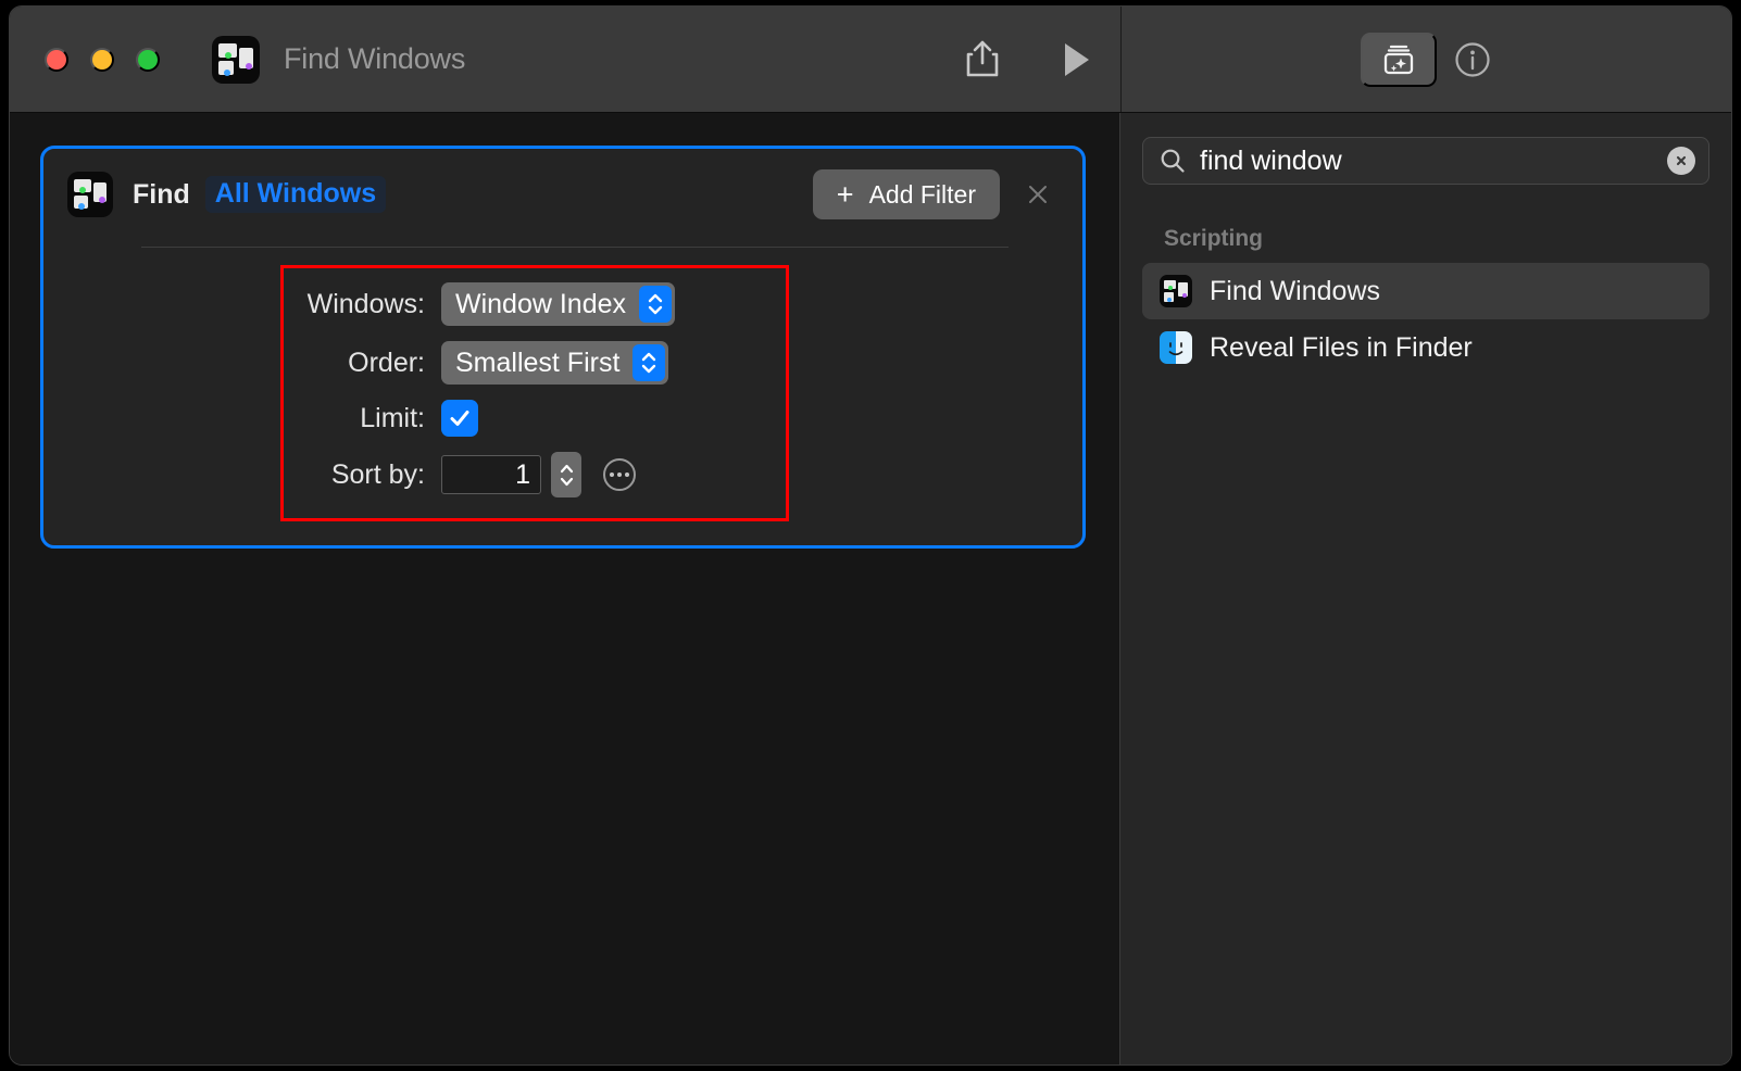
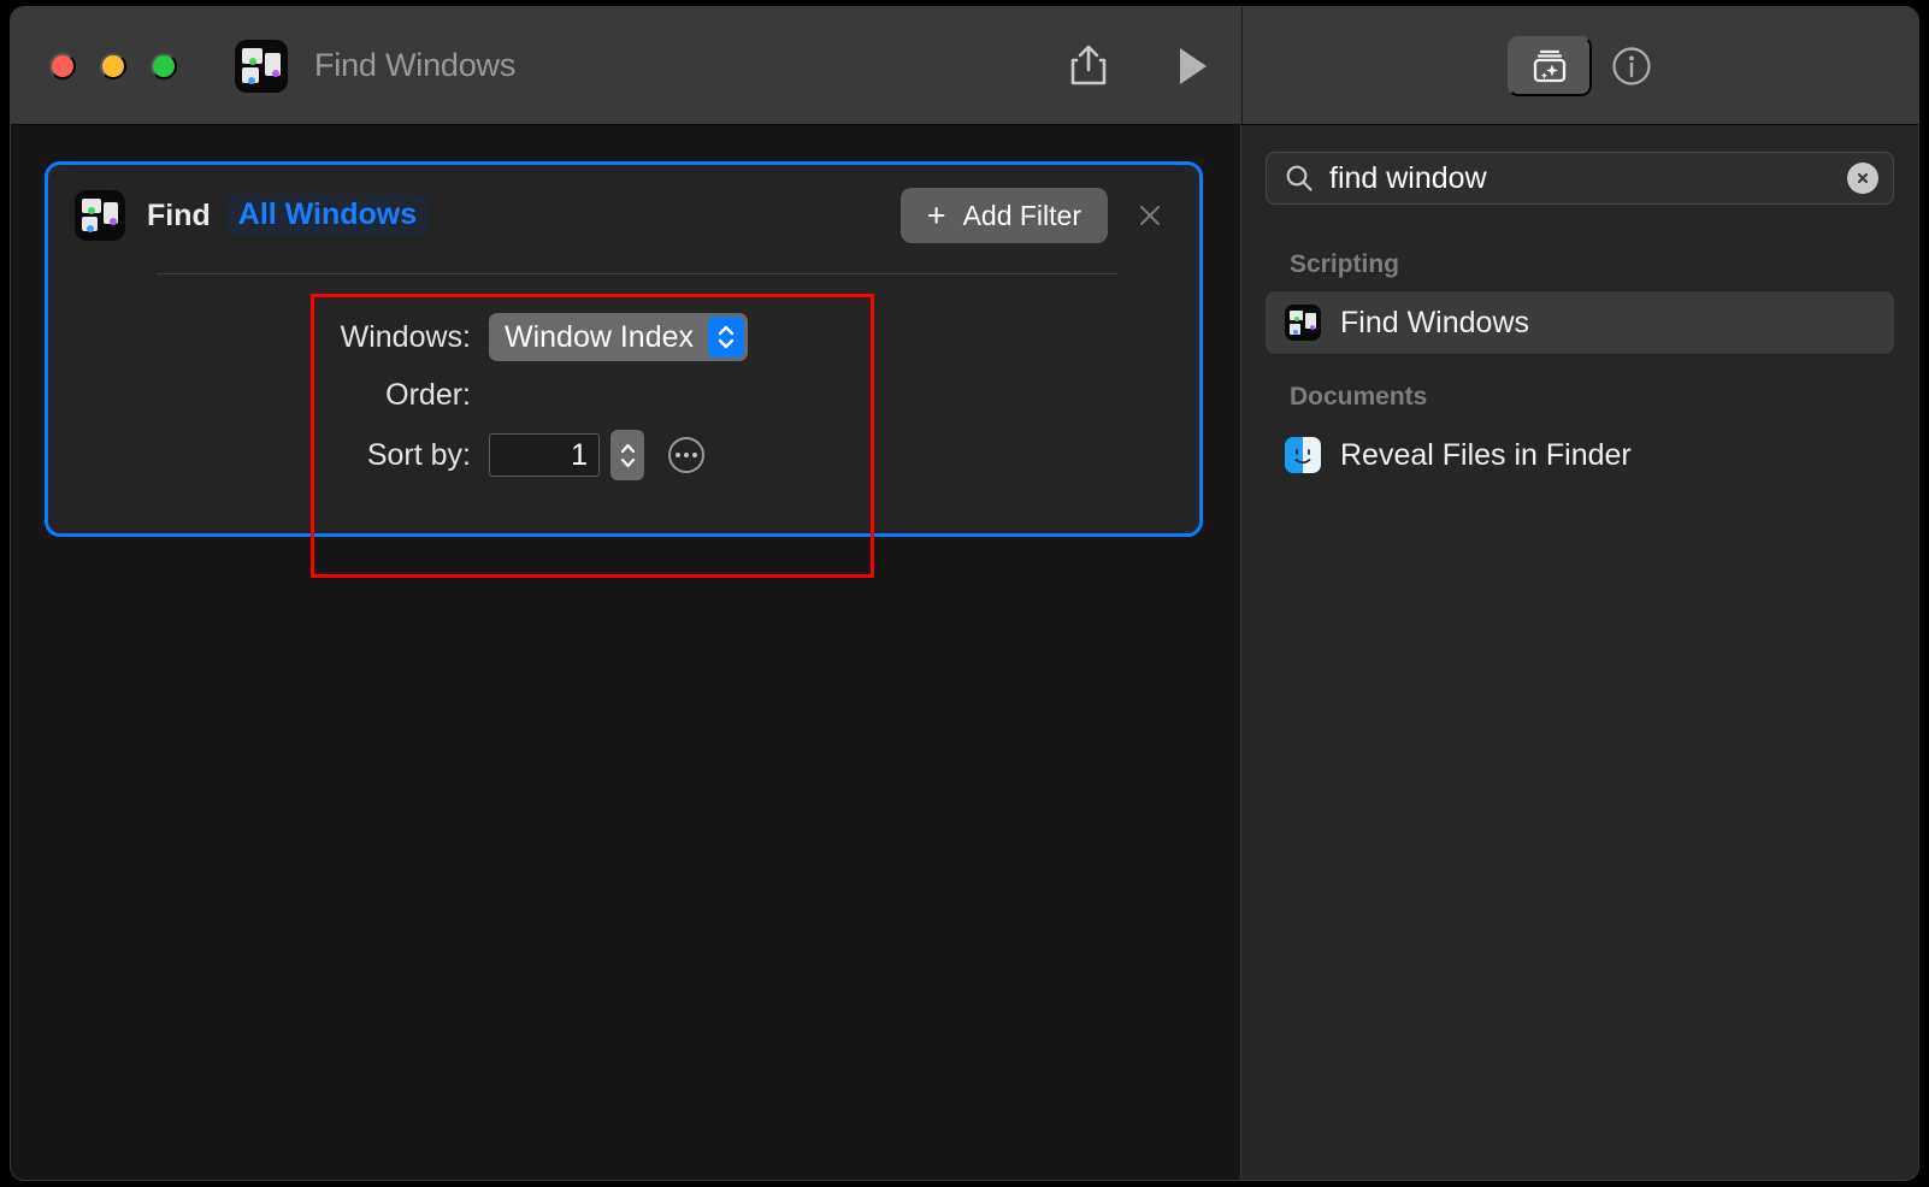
  Find Windows
  Find
  All Windows
  +
  Add Filter
  Windows:
  Window Index
  Order:
- Smallest First
- Limit:
  Sort by:
  1
  find window
  Scripting
  Find Windows
+ Documents
  Reveal Files in Finder
